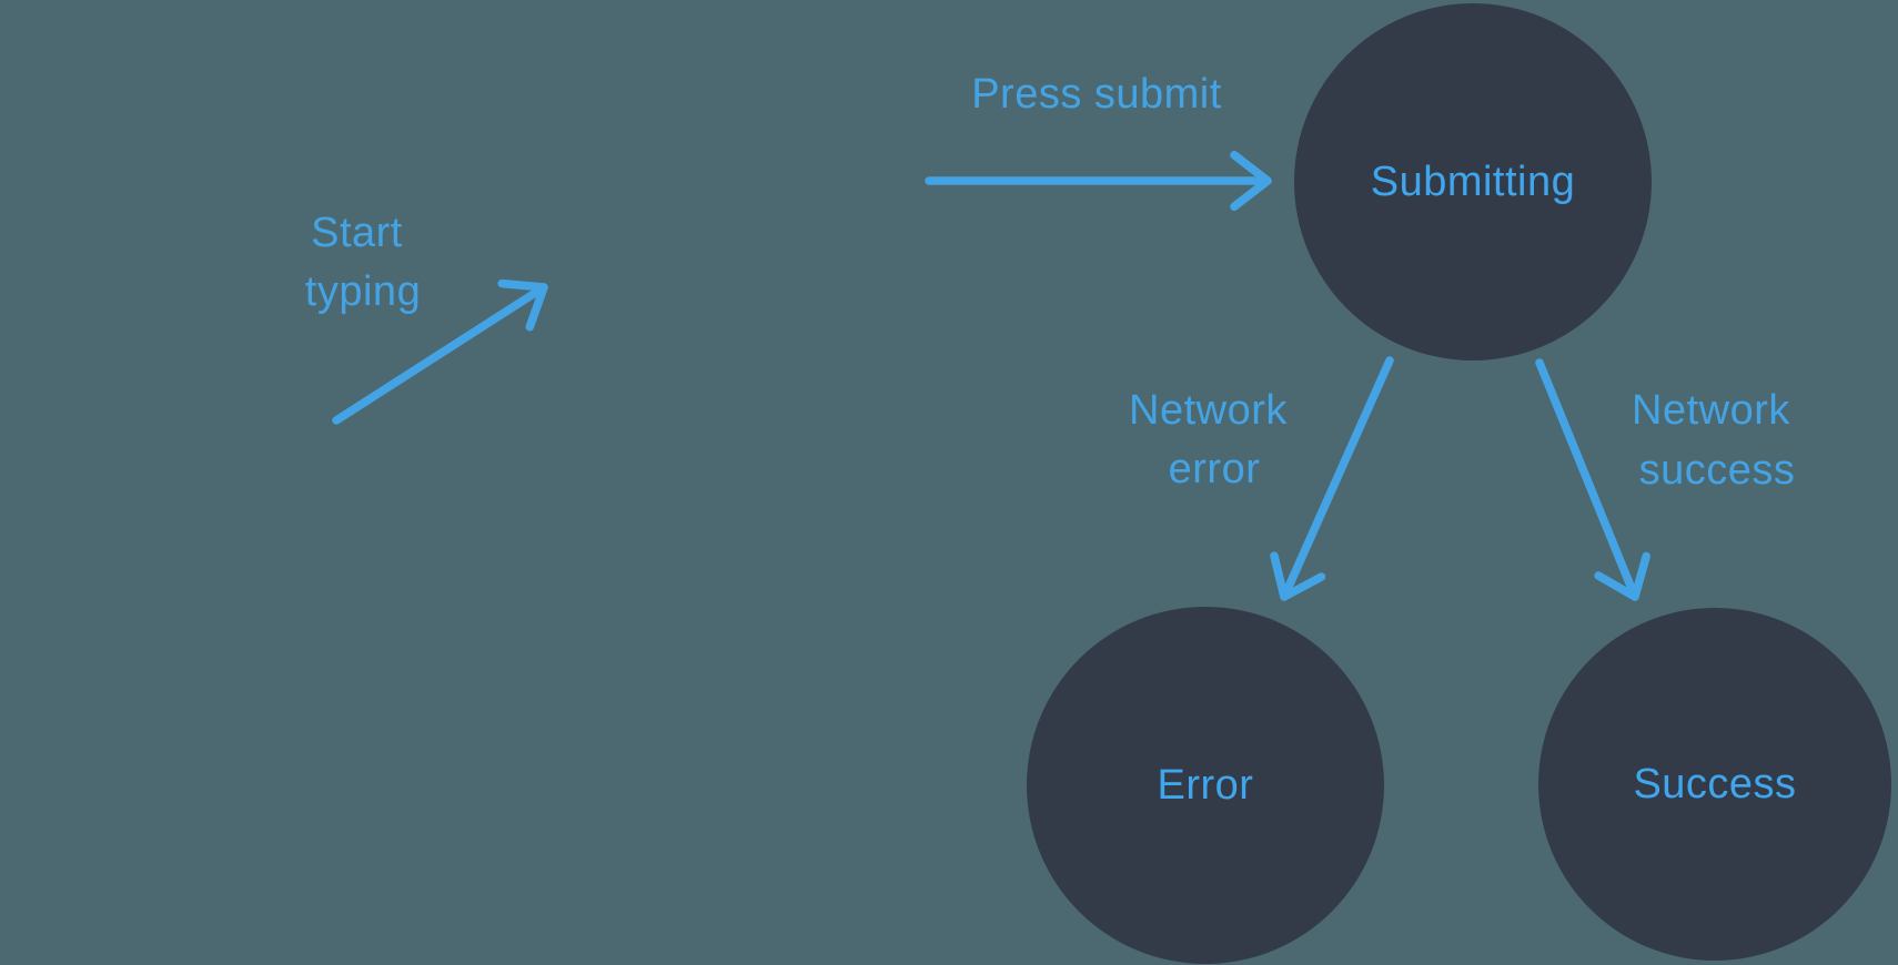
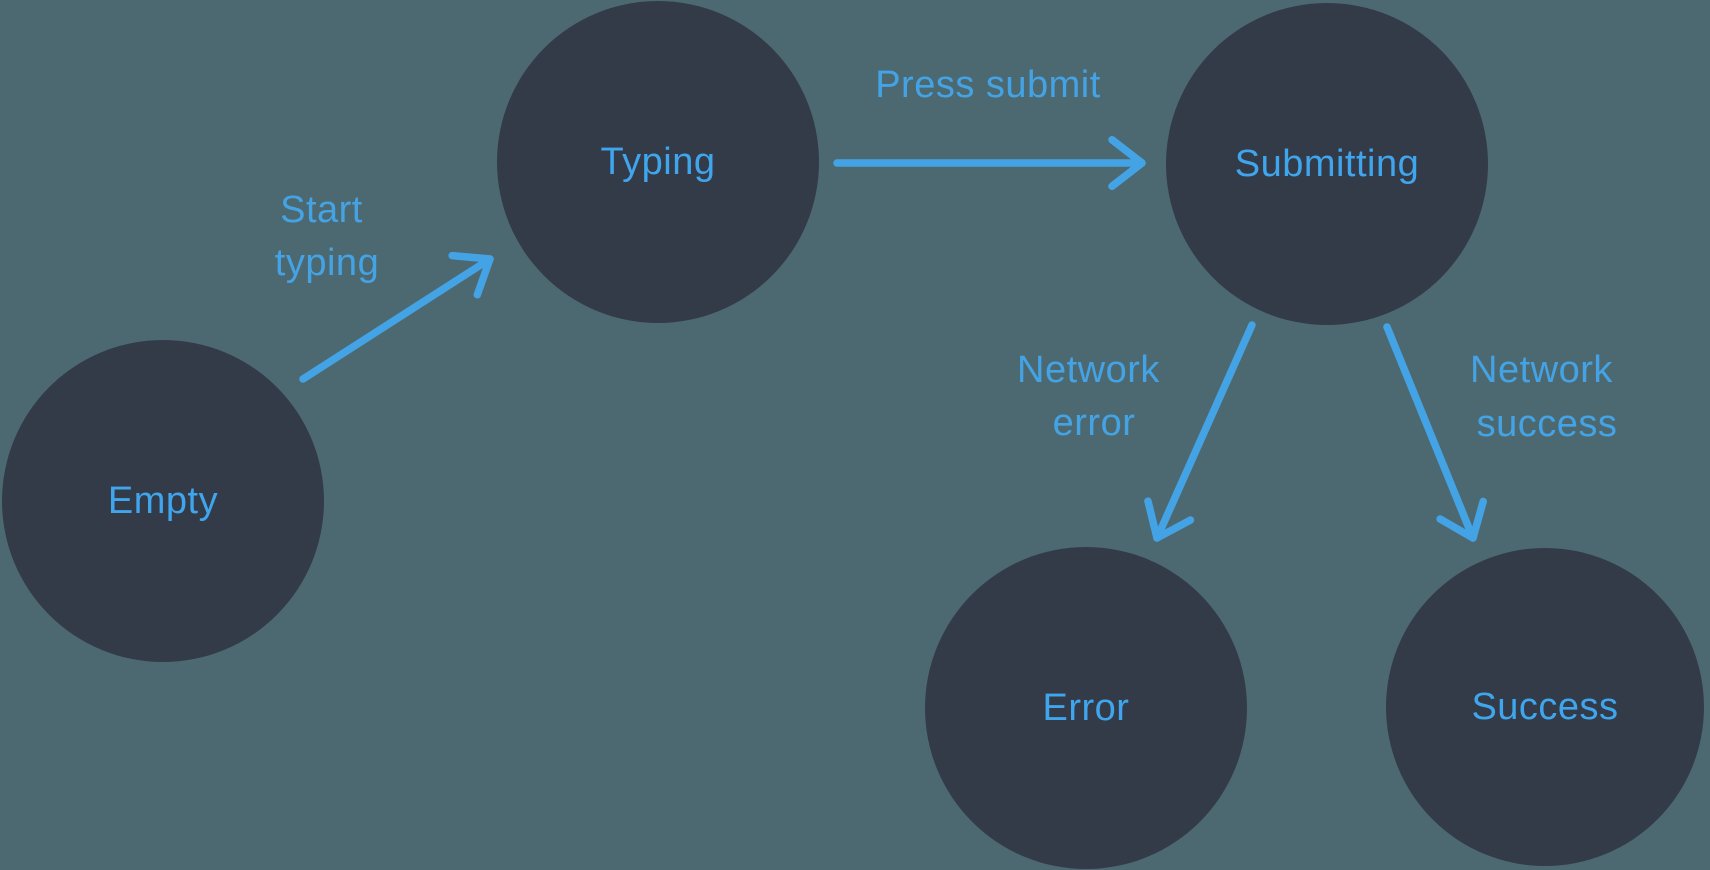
  Start typing
  Press submit
  Network error
  Network success
+ Empty
+ Typing
  Submitting
  Error
  Success
